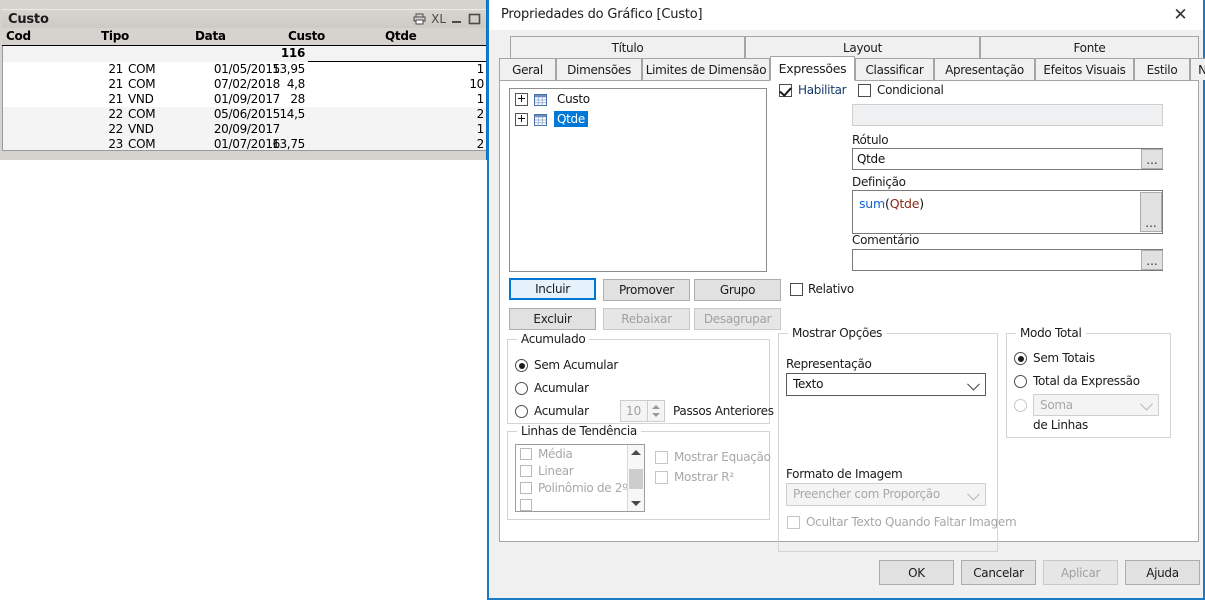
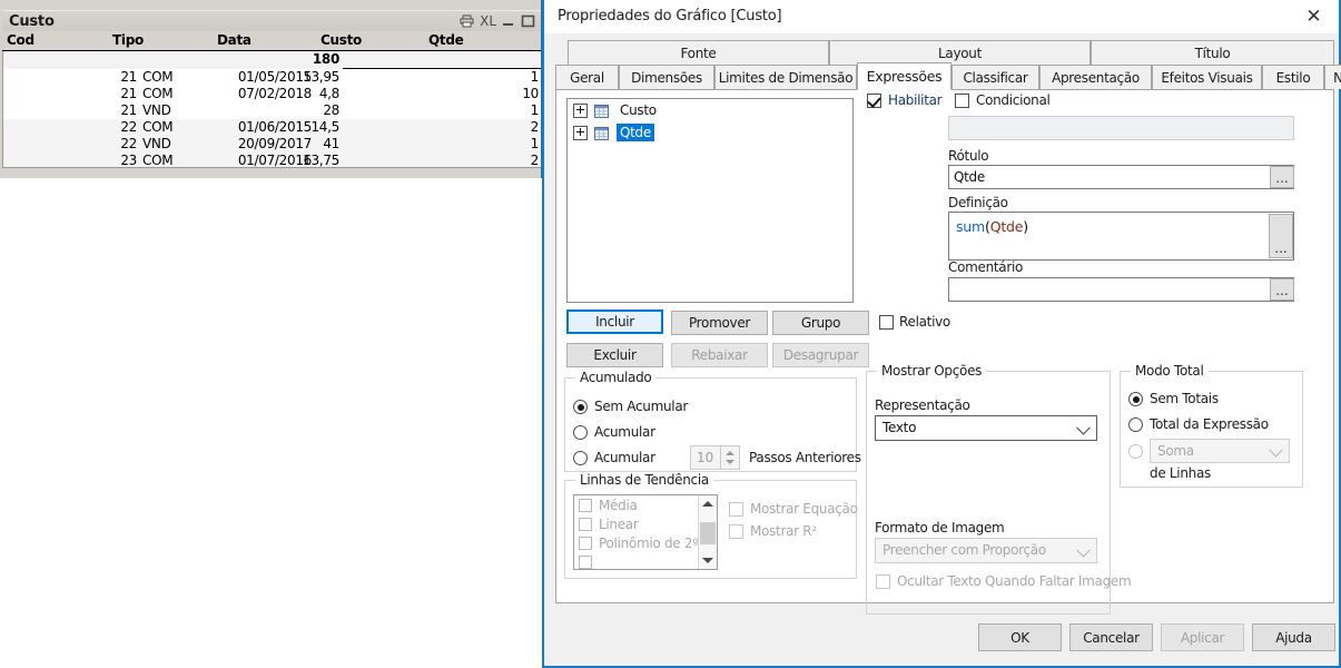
  Custo
  XL
  Cod
  Tipo
  Data
  Custo
  Qtde
- 116
+ 180
  21
  COM
  01/05/2015
  13,95
  1
  21
  COM
  07/02/2018
  4,8
  10
  21
  VND
- 01/09/2017
  28
  1
  22
  COM
- 05/06/2015
+ 01/06/2015
  14,5
  2
  22
  VND
  20/09/2017
+ 41
  1
  23
  COM
  01/07/2016
  13,75
  2
  Propriedades do Gráfico [Custo]
  ✕
- Título
+ Fonte
  Layout
- Fonte
+ Título
  Geral
  Dimensões
  Limites de Dimensão
  Expressões
  Classificar
  Apresentação
  Efeitos Visuais
  Estilo
  Custo
  Qtde
  Incluir
  Promover
  Grupo
  Excluir
  Rebaixar
  Desagrupar
  Relativo
  Habilitar
  Condicional
  Rótulo
  Qtde
  ...
  Definição
  sum(Qtde)
  ...
  Comentário
  ...
  Acumulado
  Sem Acumular
  Acumular
  Acumular
  10
  Passos Anteriores
  Linhas de Tendência
  Média
  Linear
  Polinômio de 2º
  Mostrar Equação
  Mostrar R²
  Mostrar Opções
  Representação
  Texto
  Formato de Imagem
  Preencher com Proporção
  Ocultar Texto Quando Faltar Imagem
  Modo Total
  Sem Totais
  Total da Expressão
  Soma
  de Linhas
  OK
  Cancelar
  Aplicar
  Ajuda
